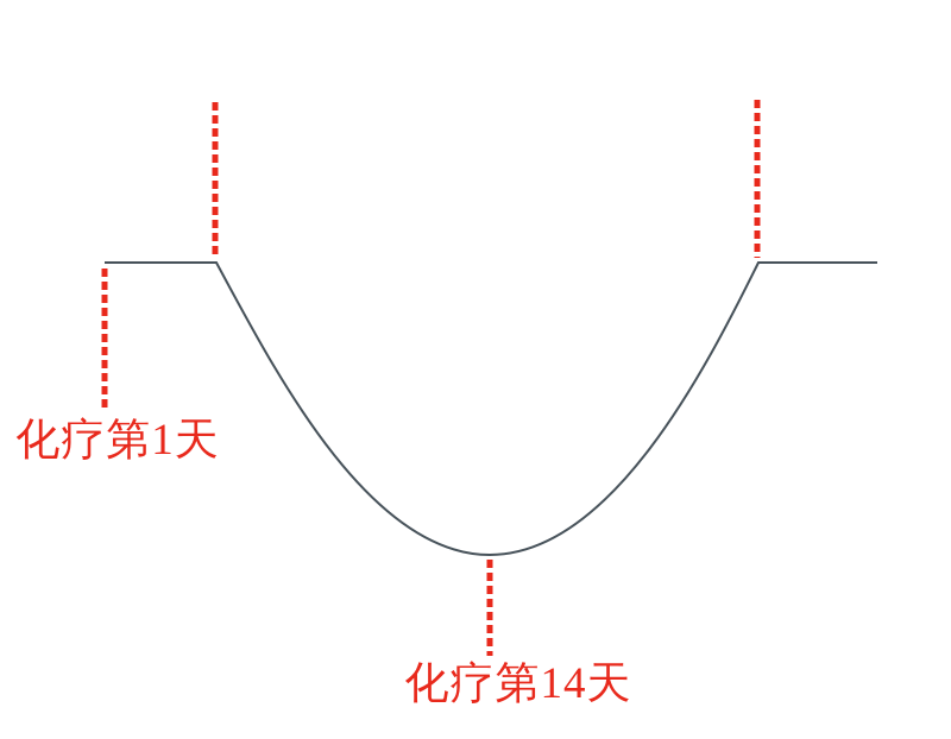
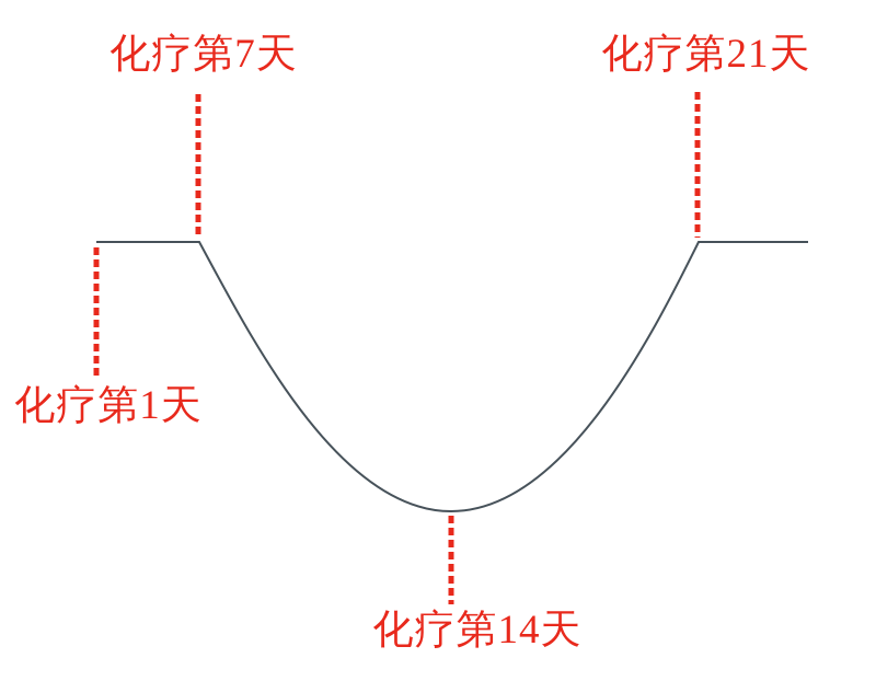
+ 化疗第7天
+ 化疗第21天
  化疗第1天
  化疗第14天
